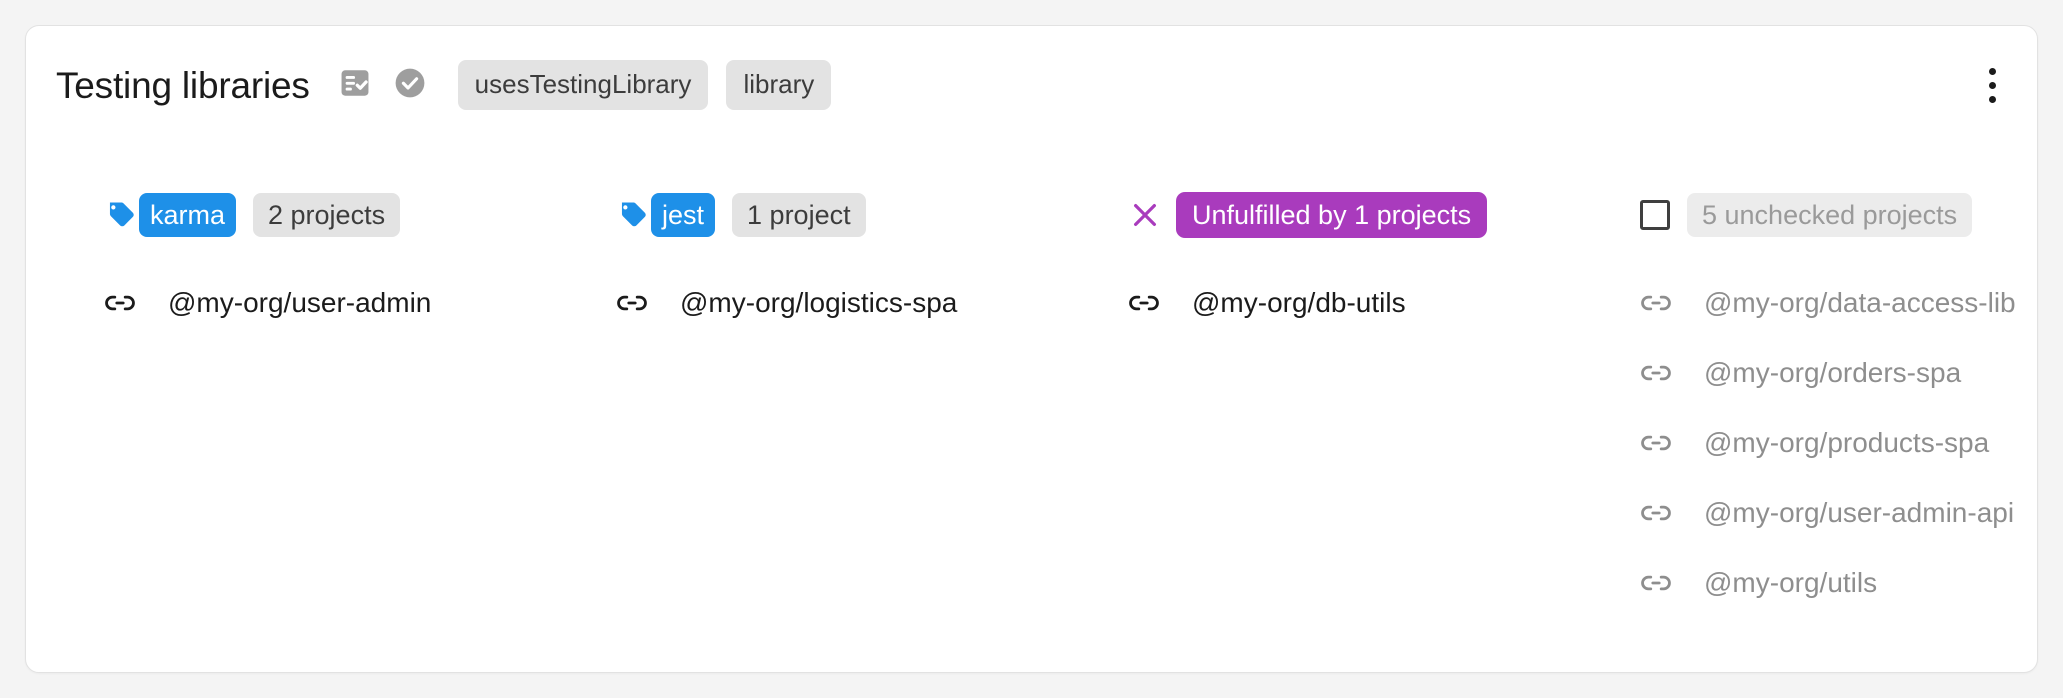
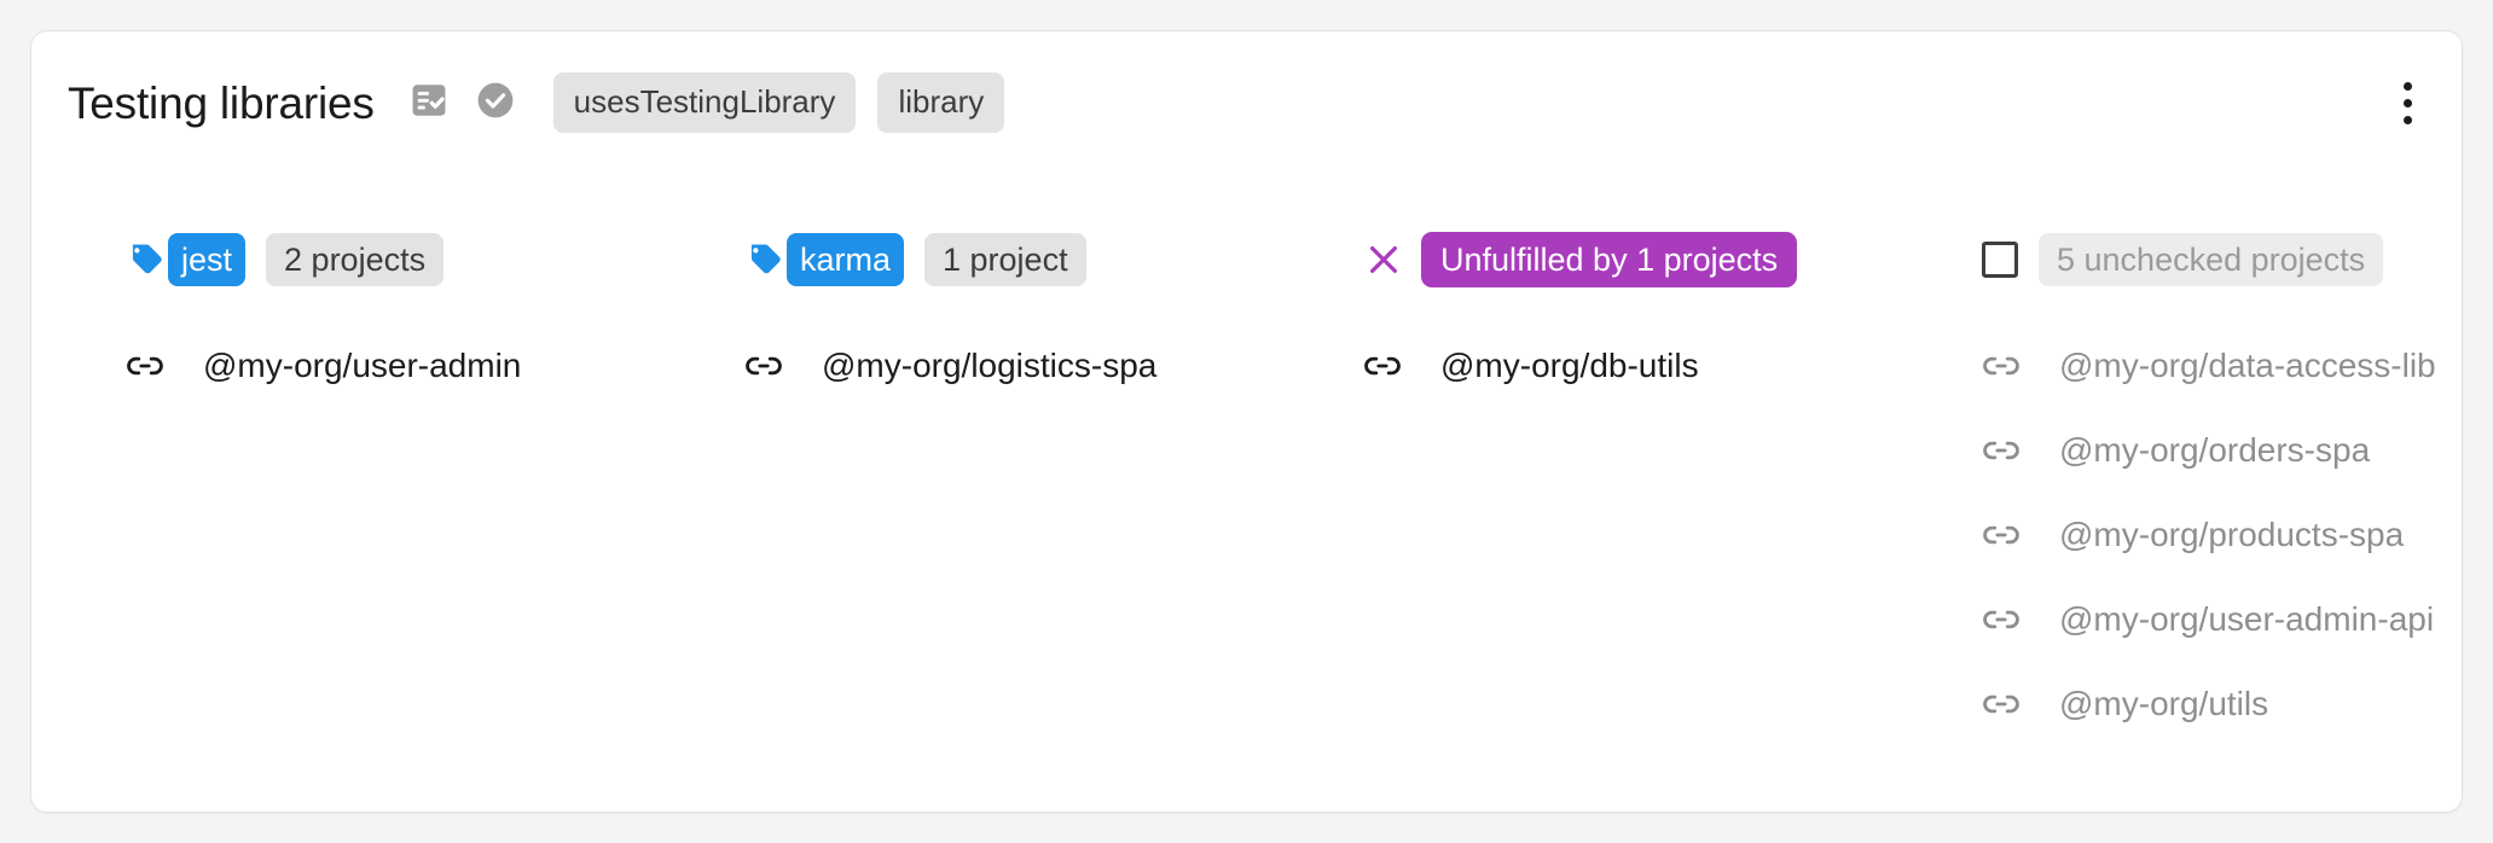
  Testing libraries
  usesTestingLibrary
  library
- karma
+ jest
  2 projects
  @my-org/user-admin
- jest
+ karma
  1 project
  @my-org/logistics-spa
  Unfulfilled by 1 projects
  @my-org/db-utils
  5 unchecked projects
  @my-org/data-access-lib
  @my-org/orders-spa
  @my-org/products-spa
  @my-org/user-admin-api
  @my-org/utils
